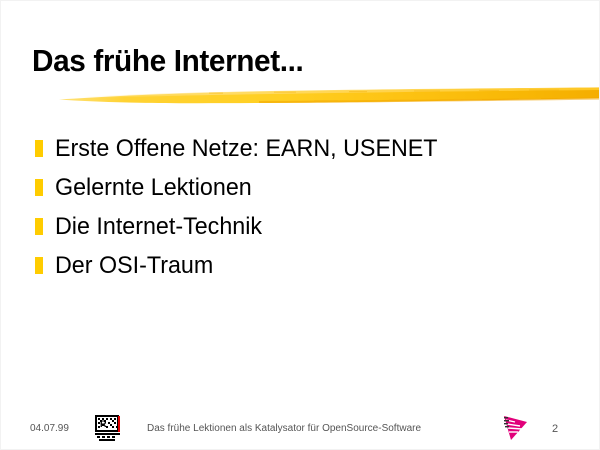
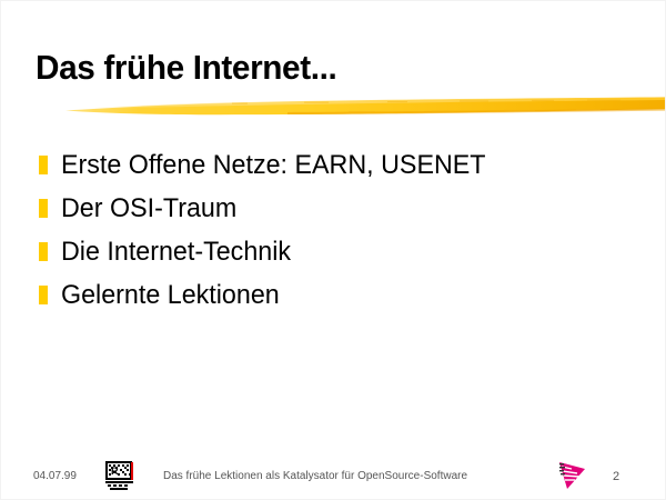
  Das frühe Internet...
  Erste Offene Netze: EARN, USENET
- Gelernte Lektionen
+ Der OSI-Traum
  Die Internet-Technik
- Der OSI-Traum
+ Gelernte Lektionen
  04.07.99
  R
  Das frühe Lektionen als Katalysator für OpenSource-Software
  2
